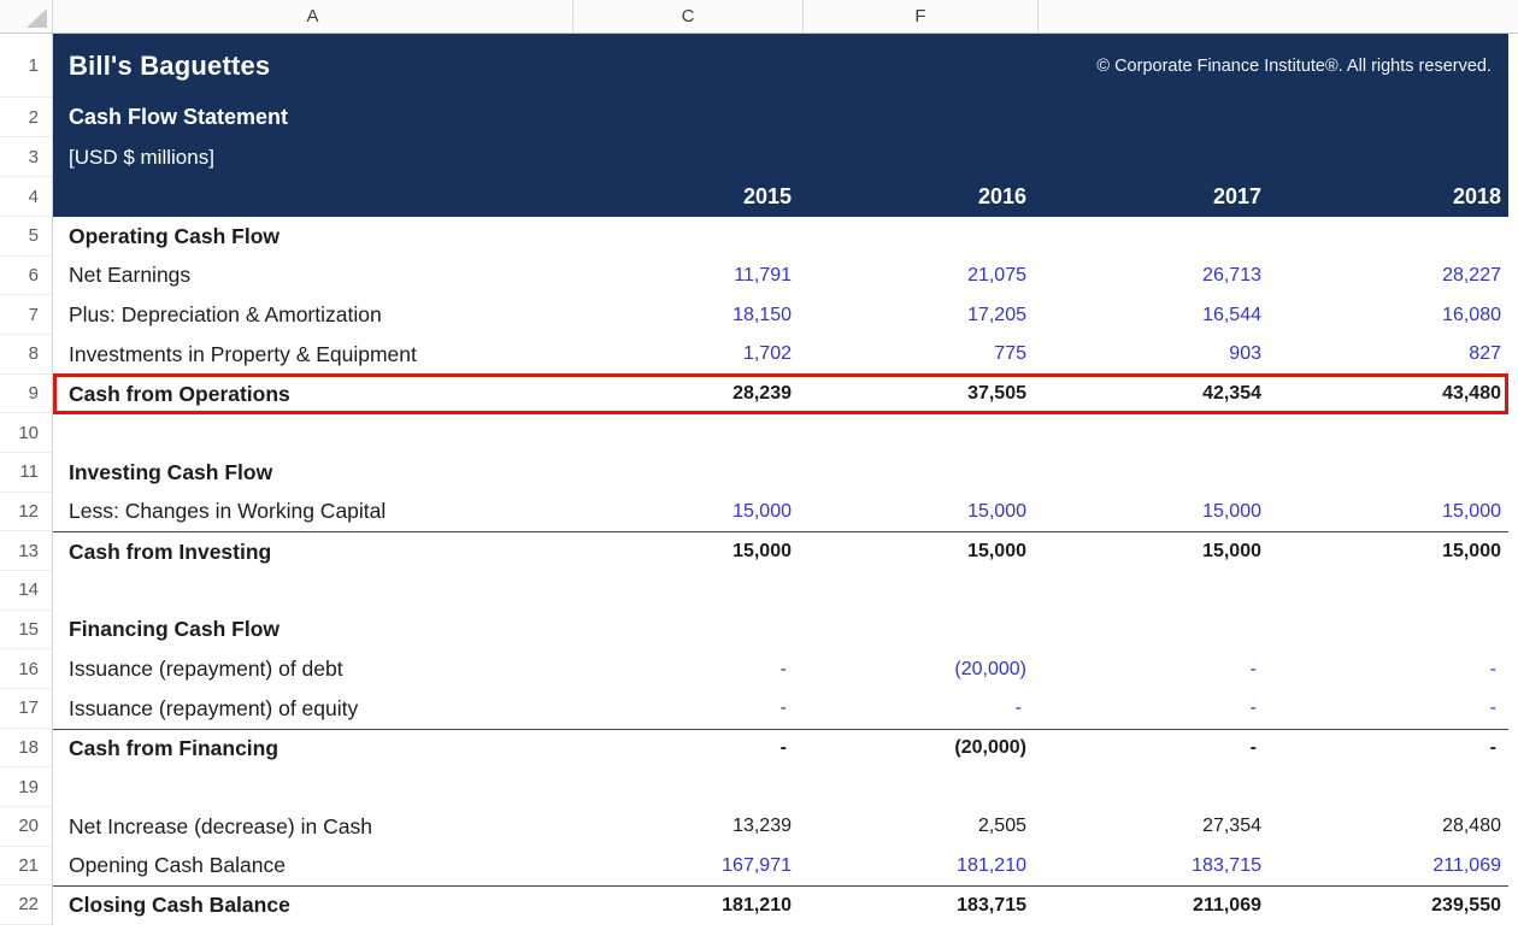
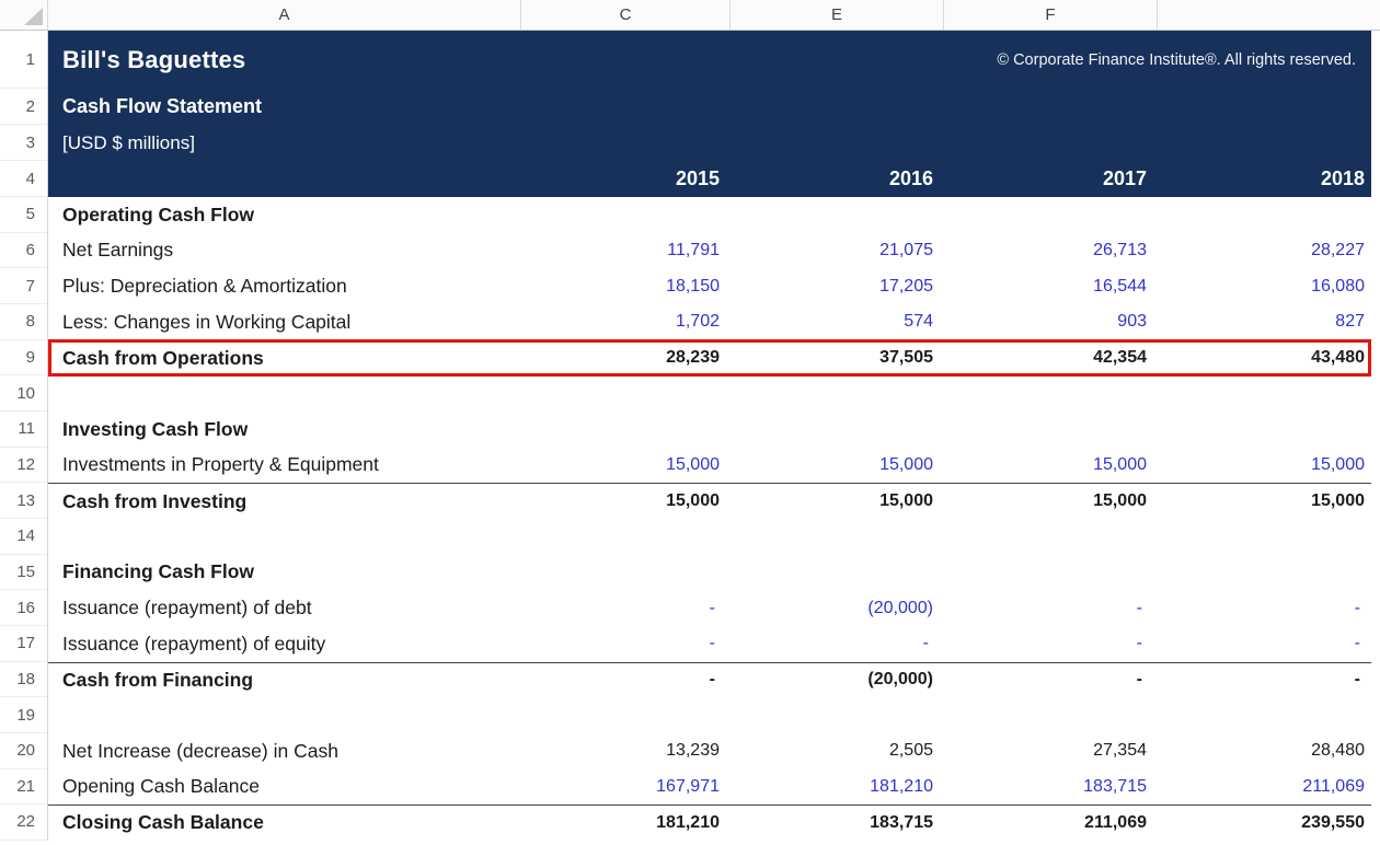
  A
  C
+ E
  F
  1
  2
  3
  4
  5
  6
  7
  8
  9
  10
  11
  12
  13
  14
  15
  16
  17
  18
  19
  20
  21
  22
  Bill's Baguettes
  © Corporate Finance Institute®. All rights reserved.
  Cash Flow Statement
  [USD $ millions]
  2015
  2016
  2017
  2018
  Operating Cash Flow
  Net Earnings
  11,791
  21,075
  26,713
  28,227
  Plus: Depreciation & Amortization
  18,150
  17,205
  16,544
  16,080
- Investments in Property & Equipment
+ Less: Changes in Working Capital
  1,702
- 775
+ 574
  903
  827
  Cash from Operations
  28,239
  37,505
  42,354
  43,480
  Investing Cash Flow
- Less: Changes in Working Capital
+ Investments in Property & Equipment
  15,000
  15,000
  15,000
  15,000
  Cash from Investing
  15,000
  15,000
  15,000
  15,000
  Financing Cash Flow
  Issuance (repayment) of debt
  -
  (20,000)
  -
  -
  Issuance (repayment) of equity
  -
  -
  -
  -
  Cash from Financing
  -
  (20,000)
  -
  -
  Net Increase (decrease) in Cash
  13,239
  2,505
  27,354
  28,480
  Opening Cash Balance
  167,971
  181,210
  183,715
  211,069
  Closing Cash Balance
  181,210
  183,715
  211,069
  239,550
